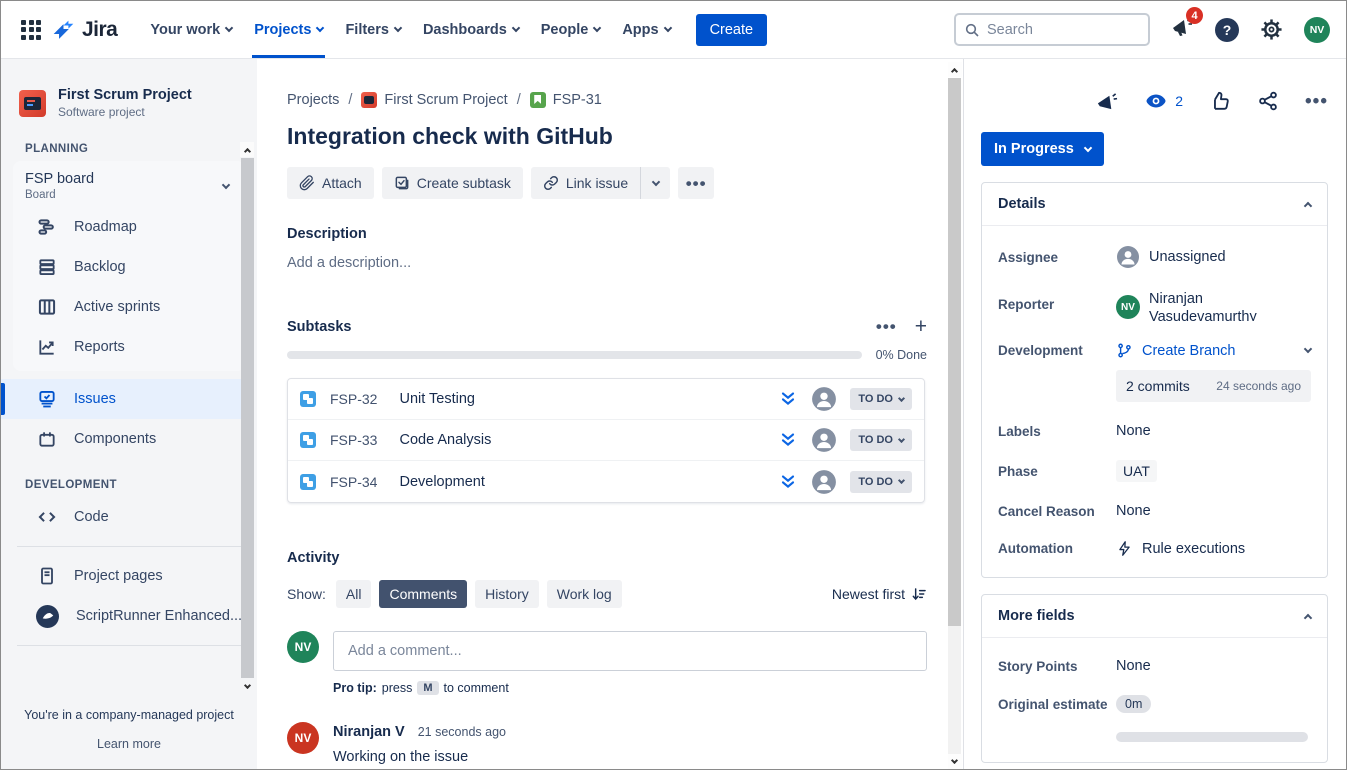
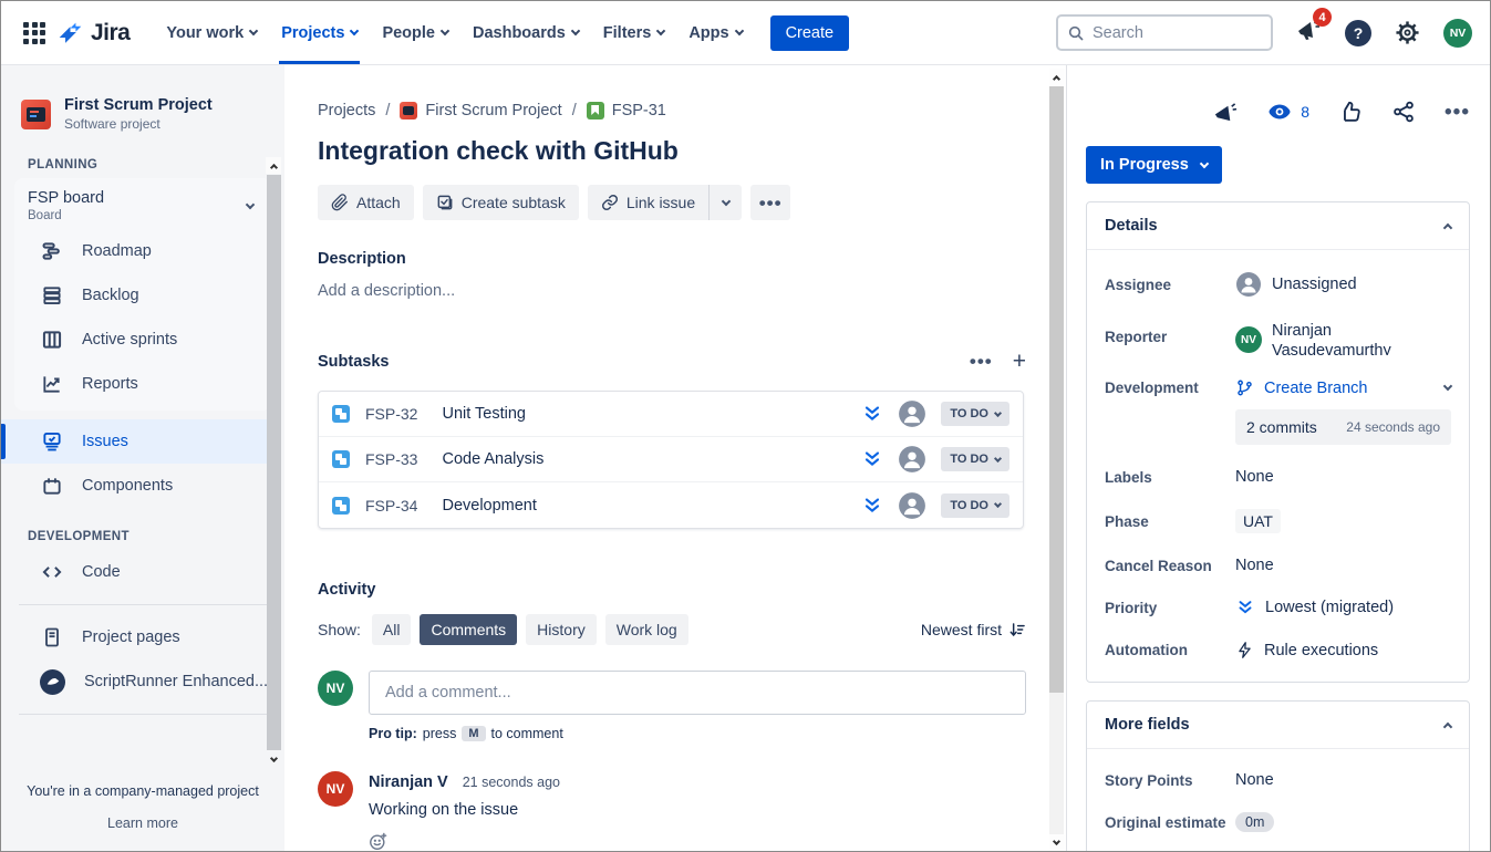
  Jira
  Your work
  Projects
- Filters
+ People
  Dashboards
- People
+ Filters
  Apps
  Create
  Search
  4
  ?
  NV
  First Scrum Project
  Software project
  PLANNING
  FSP board
  Board
  Roadmap
  Backlog
  Active sprints
  Reports
  Issues
  Components
  DEVELOPMENT
  Code
  Project pages
  ScriptRunner Enhanced..
  You're in a company-managed project
  Learn more
  Projects
  /
  First Scrum Project
  /
  FSP-31
  Integration check with GitHub
  Attach
  Create subtask
  Link issue
  •••
  Description
  Add a description...
  Subtasks
  •••
  +
- 0% Done
  FSP-32
  Unit Testing
  TO DO
  FSP-33
  Code Analysis
  TO DO
  FSP-34
  Development
  TO DO
  Activity
  Show:
  All
  Comments
  History
  Work log
  Newest first
  NV
  Add a comment...
  Pro tip:
  press
  M
  to comment
  NV
  Niranjan V
  21 seconds ago
  Working on the issue
- 2
+ 8
  •••
  In Progress
  Details
  Assignee
  Unassigned
  Reporter
  NV
  Niranjan Vasudevamurthy
  Development
  Create Branch
  2 commits
  24 seconds ago
  Labels
  None
  Phase
  UAT
  Cancel Reason
  None
+ Priority
+ Lowest (migrated)
  Automation
  Rule executions
  More fields
  Story Points
  None
  Original estimate
  0m
